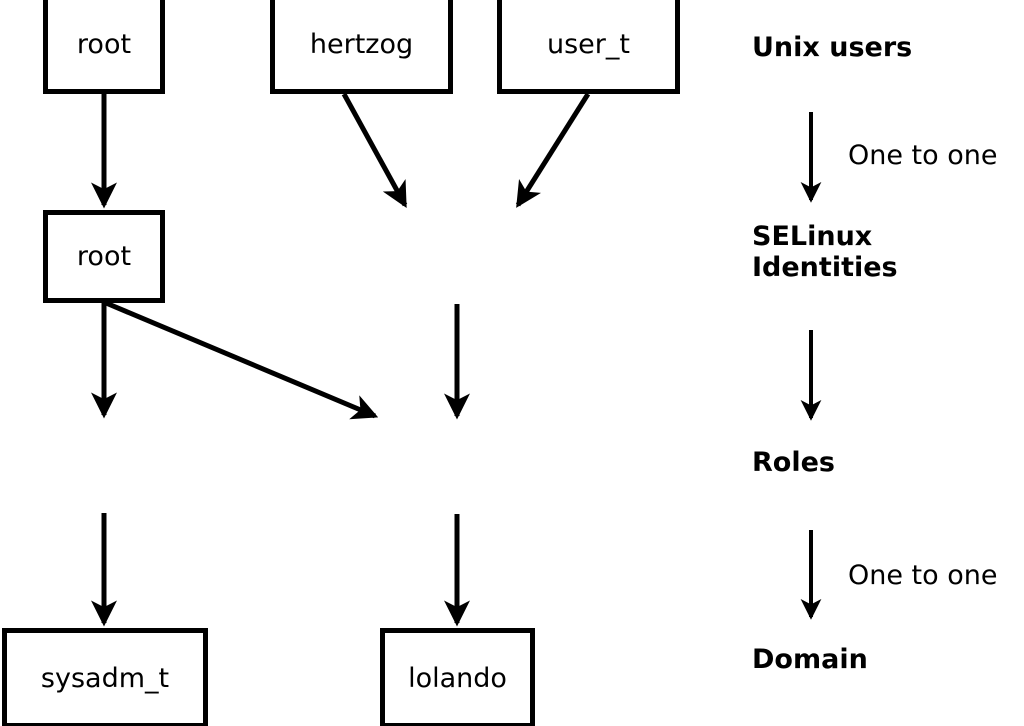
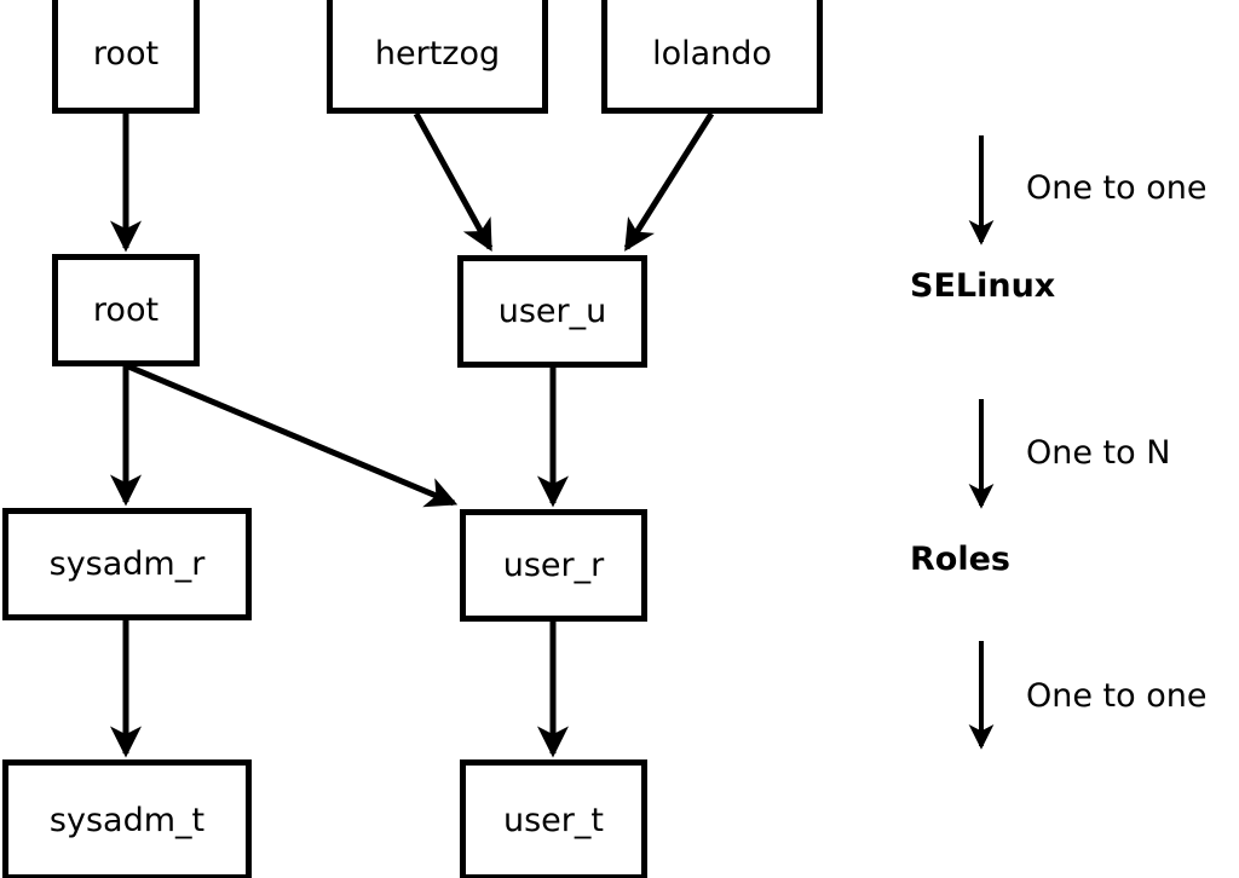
  root
  hertzog
- user_t
+ lolando
  root
+ user_u
+ sysadm_r
+ user_r
  sysadm_t
- lolando
+ user_t
- Unix users
  SELinux
- Identities
  Roles
- Domain
  One to one
+ One to N
  One to one
